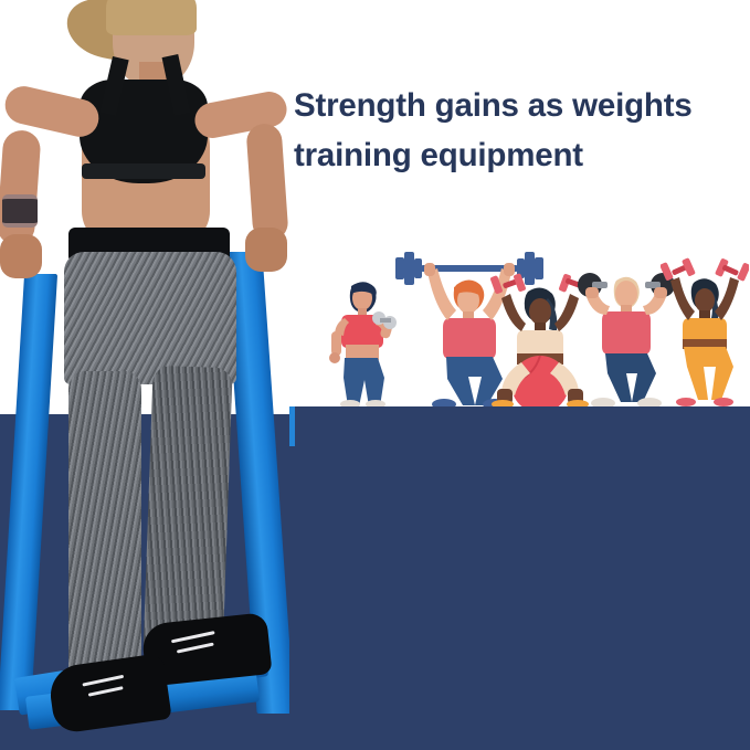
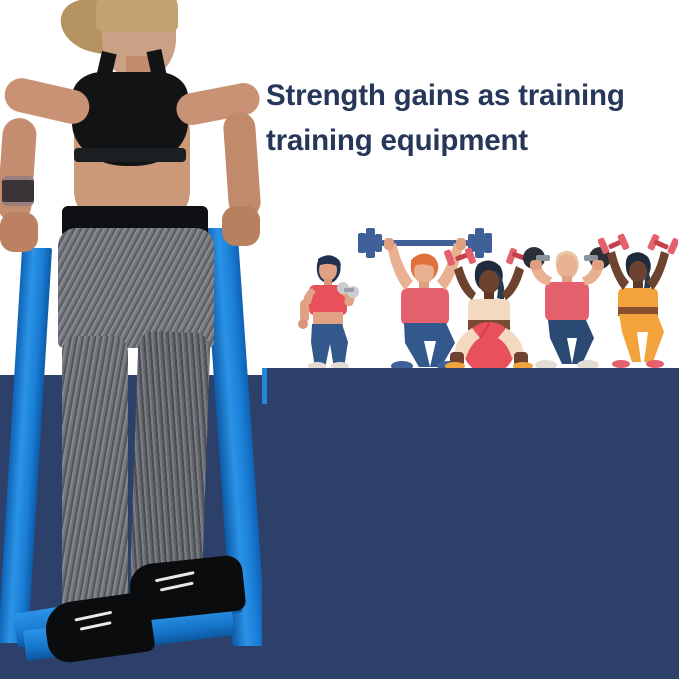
- Strength gains as weights training equipment
+ Strength gains as training training equipment
